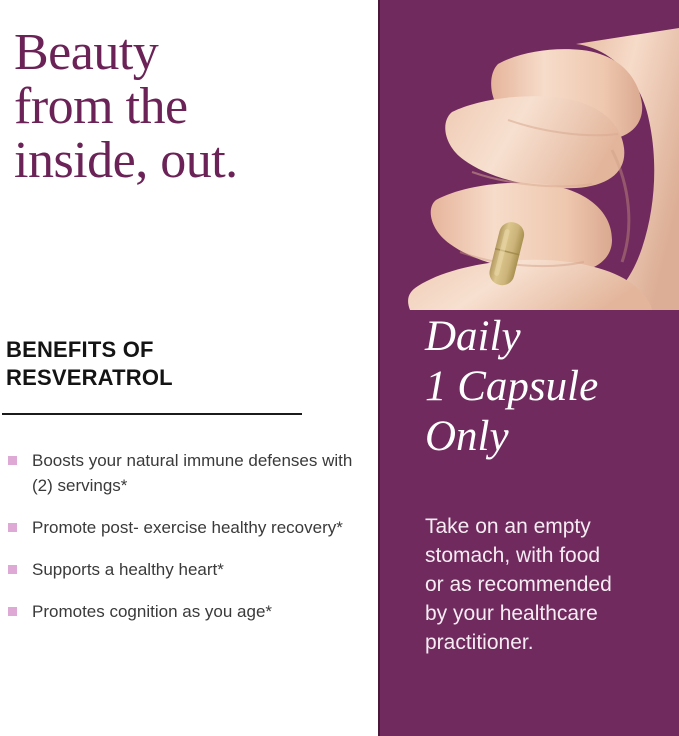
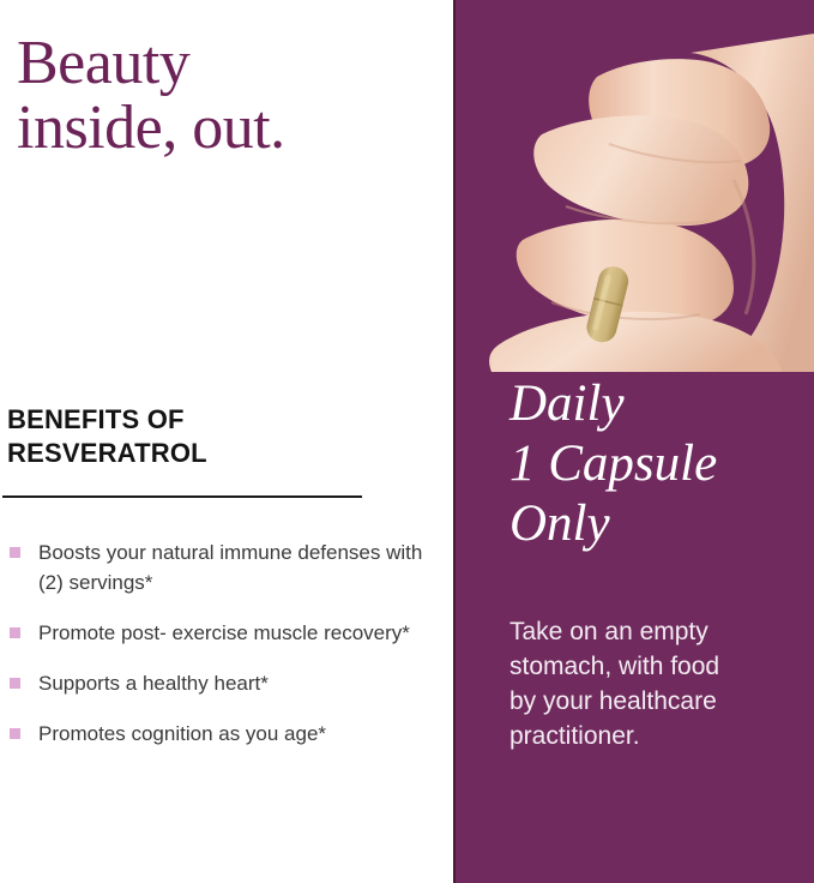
  Beauty
- from the
  inside, out.
  BENEFITS OF
  RESVERATROL
  Boosts your natural immune defenses with (2) servings*
- Promote post- exercise healthy recovery*
+ Promote post- exercise muscle recovery*
  Supports a healthy heart*
  Promotes cognition as you age*
  Daily
  1 Capsule
  Only
  Take on an empty
  stomach, with food
- or as recommended
  by your healthcare
  practitioner.
